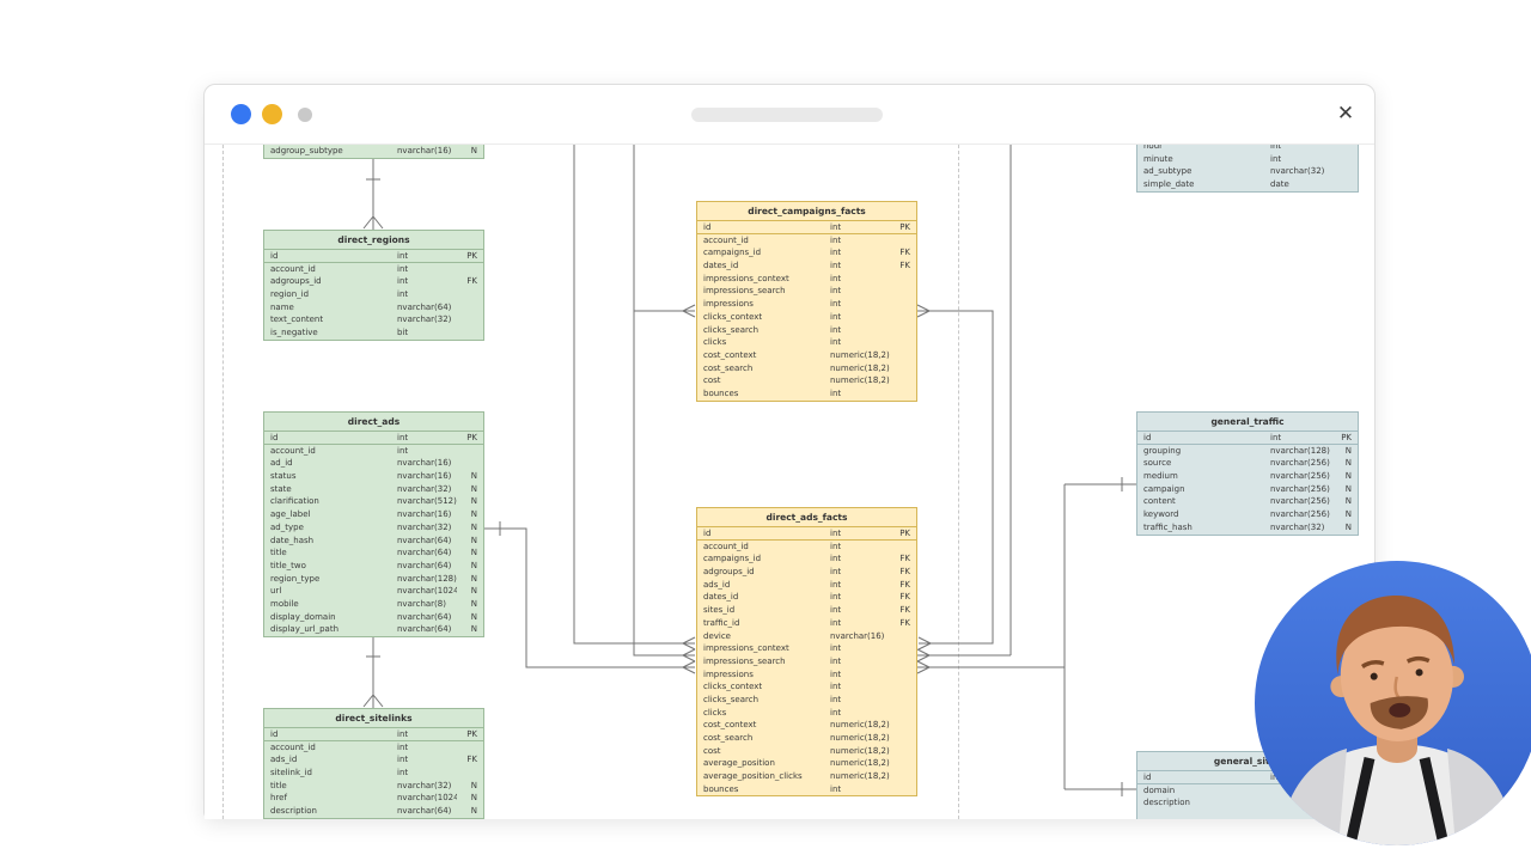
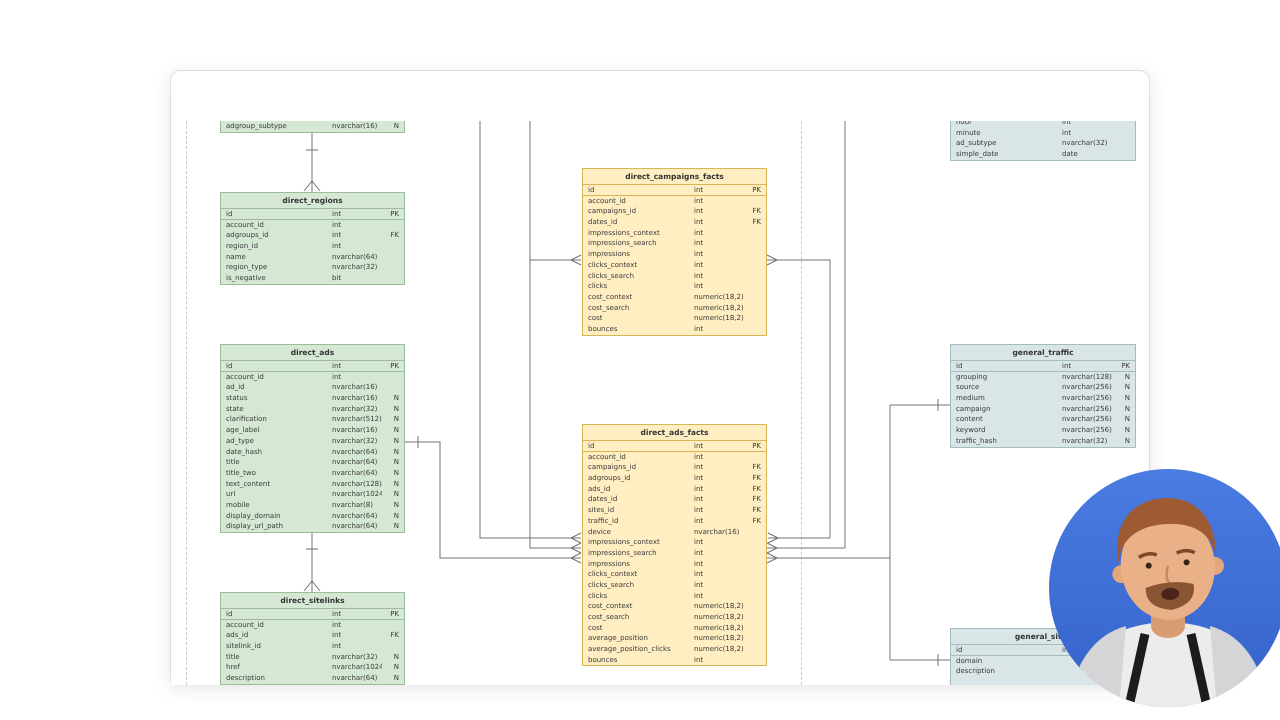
- ✕
  adgroup_subtype
  nvarchar(16)
  N
  direct_regions
  id
  int
  PK
  account_id
  int
  adgroups_id
  int
  FK
  region_id
  int
  name
  nvarchar(64)
- text_content
+ region_type
  nvarchar(32)
  is_negative
  bit
  direct_ads
  id
  int
  PK
  account_id
  int
  ad_id
  nvarchar(16)
  status
  nvarchar(16)
  N
  state
  nvarchar(32)
  N
  clarification
  nvarchar(512)
  N
  age_label
  nvarchar(16)
  N
  ad_type
  nvarchar(32)
  N
  date_hash
  nvarchar(64)
  N
  title
  nvarchar(64)
  N
  title_two
  nvarchar(64)
  N
- region_type
+ text_content
  nvarchar(128)
  N
  url
  nvarchar(1024
  N
  mobile
  nvarchar(8)
  N
  display_domain
  nvarchar(64)
  N
  display_url_path
  nvarchar(64)
  N
  direct_sitelinks
  id
  int
  PK
  account_id
  int
  ads_id
  int
  FK
  sitelink_id
  int
  title
  nvarchar(32)
  N
  href
  nvarchar(1024
  N
  description
  nvarchar(64)
  N
  direct_campaigns_facts
  id
  int
  PK
  account_id
  int
  campaigns_id
  int
  FK
  dates_id
  int
  FK
  impressions_context
  int
  impressions_search
  int
  impressions
  int
  clicks_context
  int
  clicks_search
  int
  clicks
  int
  cost_context
  numeric(18,2)
  cost_search
  numeric(18,2)
  cost
  numeric(18,2)
  bounces
  int
  direct_ads_facts
  id
  int
  PK
  account_id
  int
  campaigns_id
  int
  FK
  adgroups_id
  int
  FK
  ads_id
  int
  FK
  dates_id
  int
  FK
  sites_id
  int
  FK
  traffic_id
  int
  FK
  device
  nvarchar(16)
  impressions_context
  int
  impressions_search
  int
  impressions
  int
  clicks_context
  int
  clicks_search
  int
  clicks
  int
  cost_context
  numeric(18,2)
  cost_search
  numeric(18,2)
  cost
  numeric(18,2)
  average_position
  numeric(18,2)
  average_position_clicks
  numeric(18,2)
  bounces
  int
  hour
  int
  minute
  int
  ad_subtype
  nvarchar(32)
  simple_date
  date
  general_traffic
  id
  int
  PK
  grouping
  nvarchar(128)
  N
  source
  nvarchar(256)
  N
  medium
  nvarchar(256)
  N
  campaign
  nvarchar(256)
  N
  content
  nvarchar(256)
  N
  keyword
  nvarchar(256)
  N
  traffic_hash
  nvarchar(32)
  N
  general_si
  id
  domain
  description
